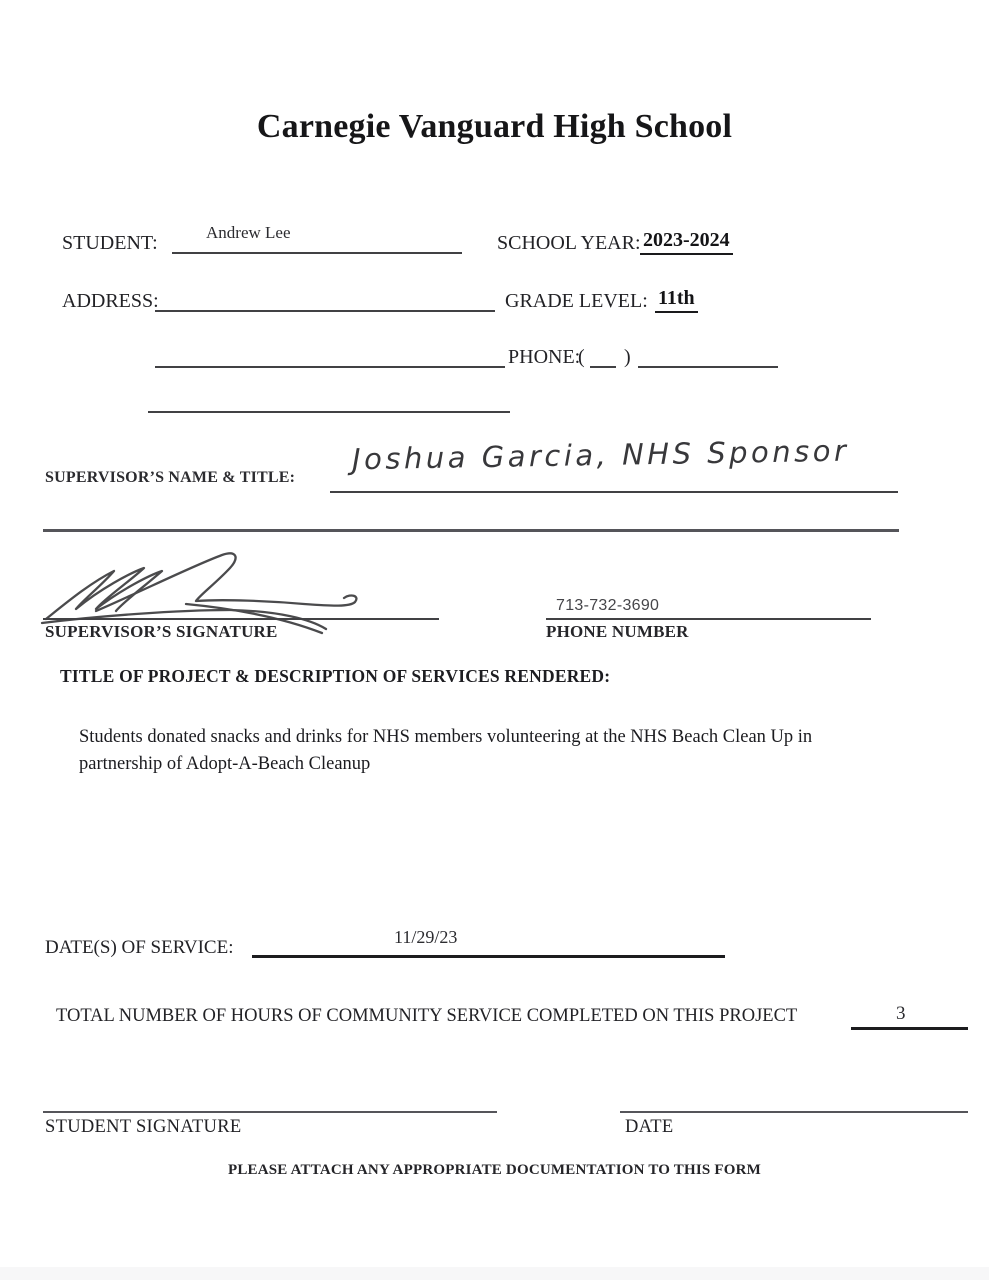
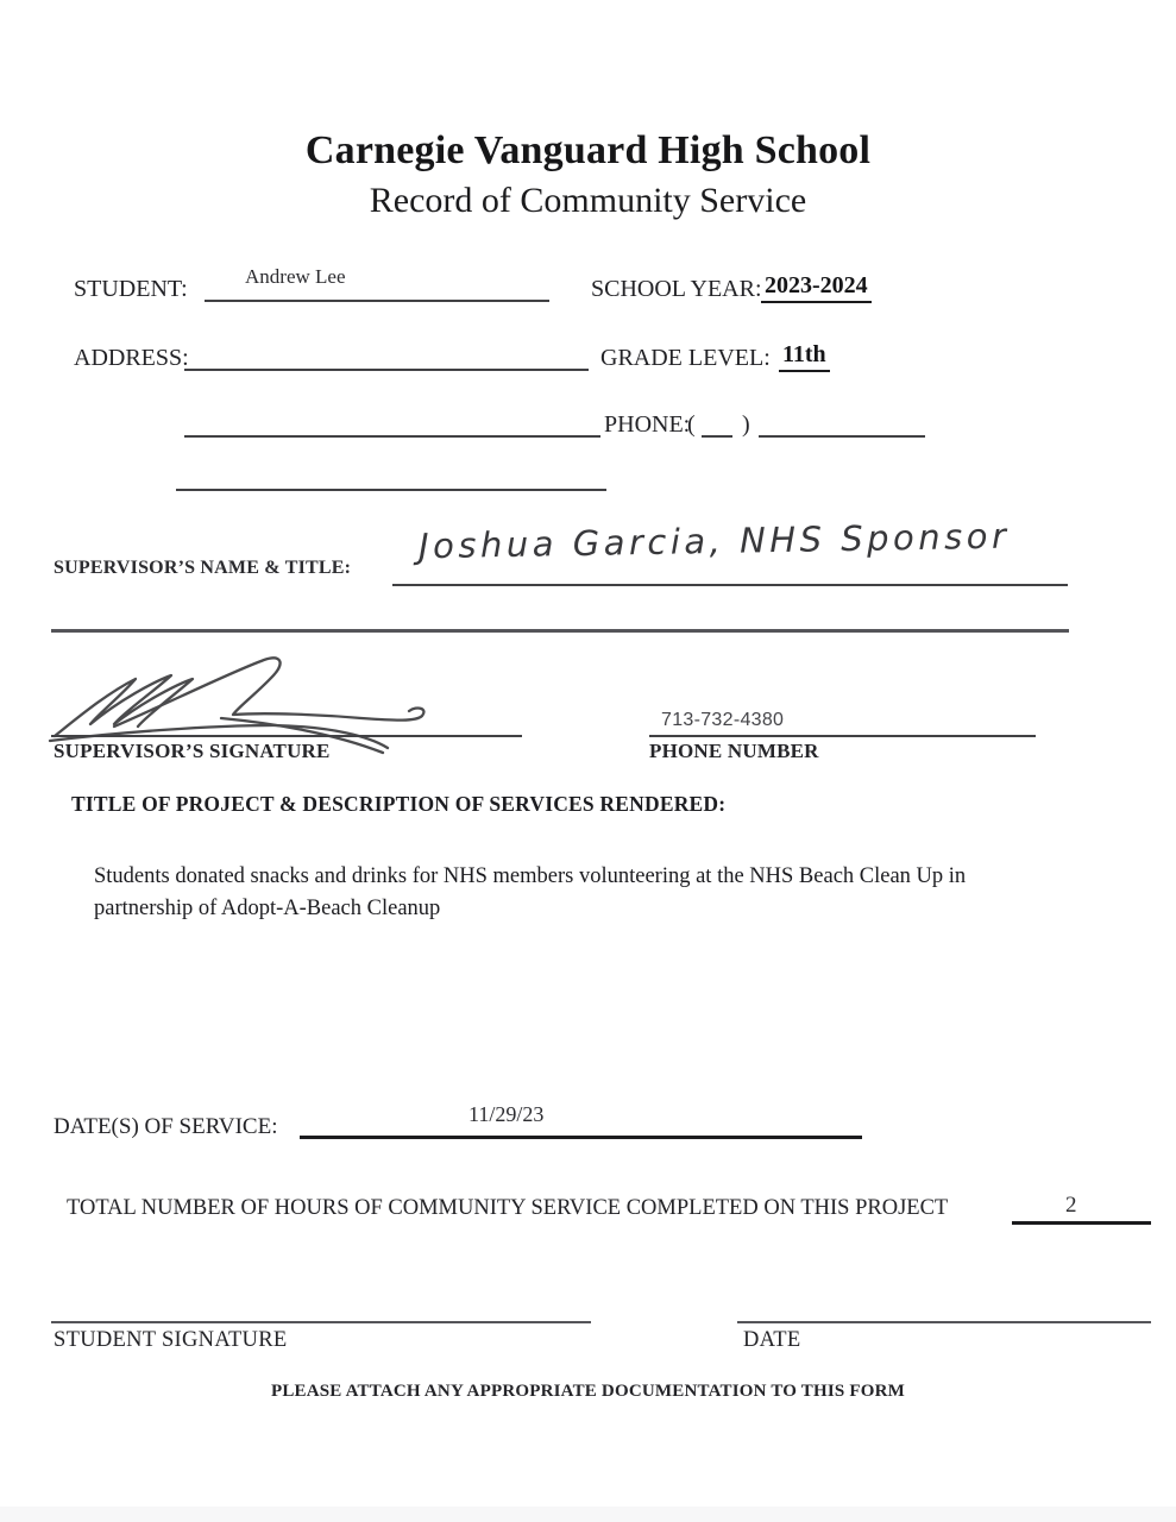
  Carnegie Vanguard High School
+ Record of Community Service
  STUDENT:
  Andrew Lee
  SCHOOL YEAR:
  2023-2024
  ADDRESS:
  GRADE LEVEL:
  11th
  PHONE:
  (
  )
  SUPERVISOR’S NAME & TITLE:
  Joshua Garcia, NHS Sponsor
  SUPERVISOR’S SIGNATURE
- 713-732-3690
+ 713-732-4380
  PHONE NUMBER
  TITLE OF PROJECT & DESCRIPTION OF SERVICES RENDERED:
  Students donated snacks and drinks for NHS members volunteering at the NHS Beach Clean Up in partnership of Adopt-A-Beach Cleanup
  DATE(S) OF SERVICE:
  11/29/23
  TOTAL NUMBER OF HOURS OF COMMUNITY SERVICE COMPLETED ON THIS PROJECT
- 3
+ 2
  STUDENT SIGNATURE
  DATE
  PLEASE ATTACH ANY APPROPRIATE DOCUMENTATION TO THIS FORM
